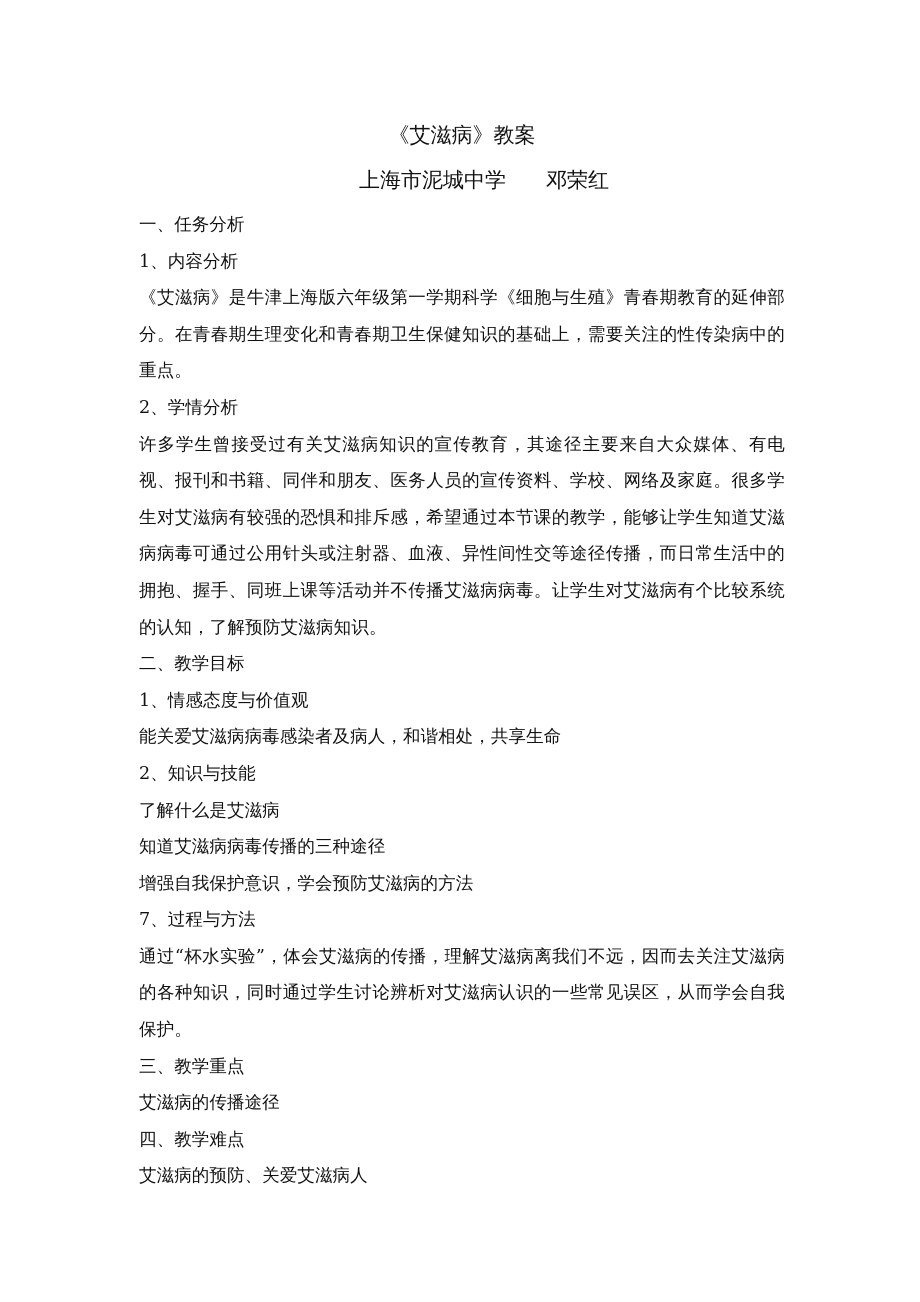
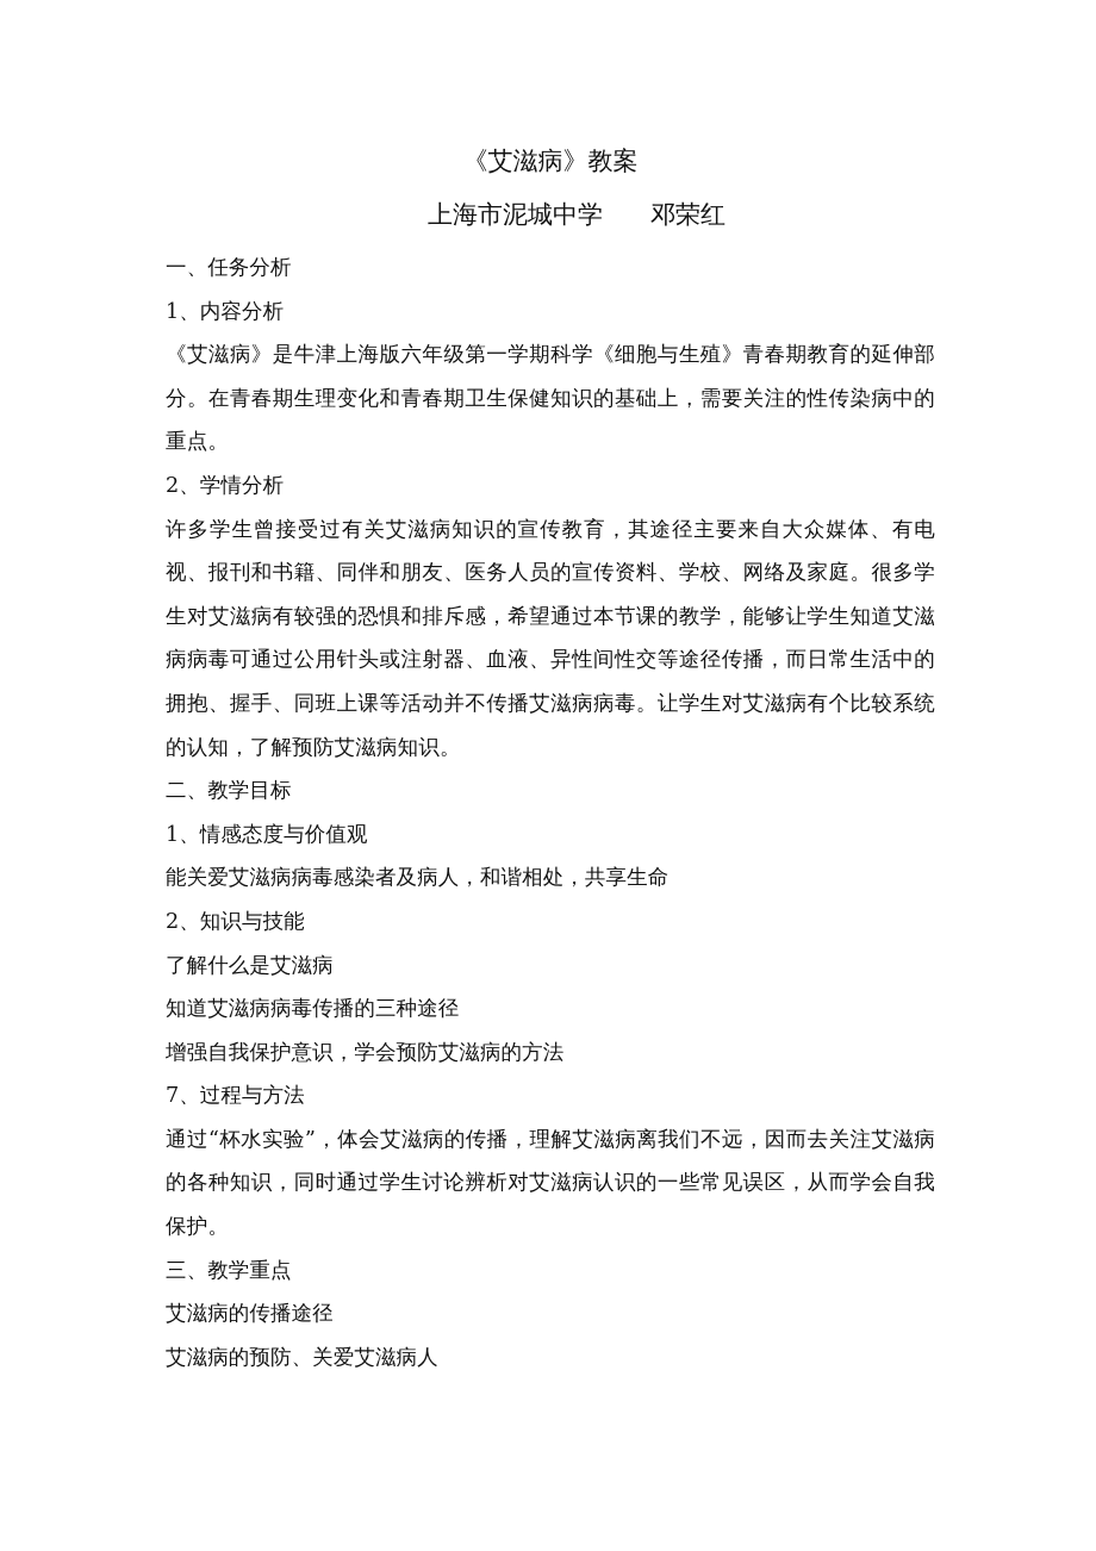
  《艾滋病》教案
  上海市泥城中学 邓荣红
  一、任务分析
  1、内容分析
  《艾滋病》是牛津上海版六年级第一学期科学《细胞与生殖》青春期教育的延伸部分。在青春期生理变化和青春期卫生保健知识的基础上，需要关注的性传染病中的重点。
  2、学情分析
  许多学生曾接受过有关艾滋病知识的宣传教育，其途径主要来自大众媒体、有电视、报刊和书籍、同伴和朋友、医务人员的宣传资料、学校、网络及家庭。很多学生对艾滋病有较强的恐惧和排斥感，希望通过本节课的教学，能够让学生知道艾滋病病毒可通过公用针头或注射器、血液、异性间性交等途径传播，而日常生活中的拥抱、握手、同班上课等活动并不传播艾滋病病毒。让学生对艾滋病有个比较系统的认知，了解预防艾滋病知识。
  二、教学目标
  1、情感态度与价值观
  能关爱艾滋病病毒感染者及病人，和谐相处，共享生命
  2、知识与技能
  了解什么是艾滋病
  知道艾滋病病毒传播的三种途径
  增强自我保护意识，学会预防艾滋病的方法
  7、过程与方法
  通过“杯水实验”，体会艾滋病的传播，理解艾滋病离我们不远，因而去关注艾滋病的各种知识，同时通过学生讨论辨析对艾滋病认识的一些常见误区，从而学会自我保护。
  三、教学重点
  艾滋病的传播途径
- 四、教学难点
  艾滋病的预防、关爱艾滋病人
